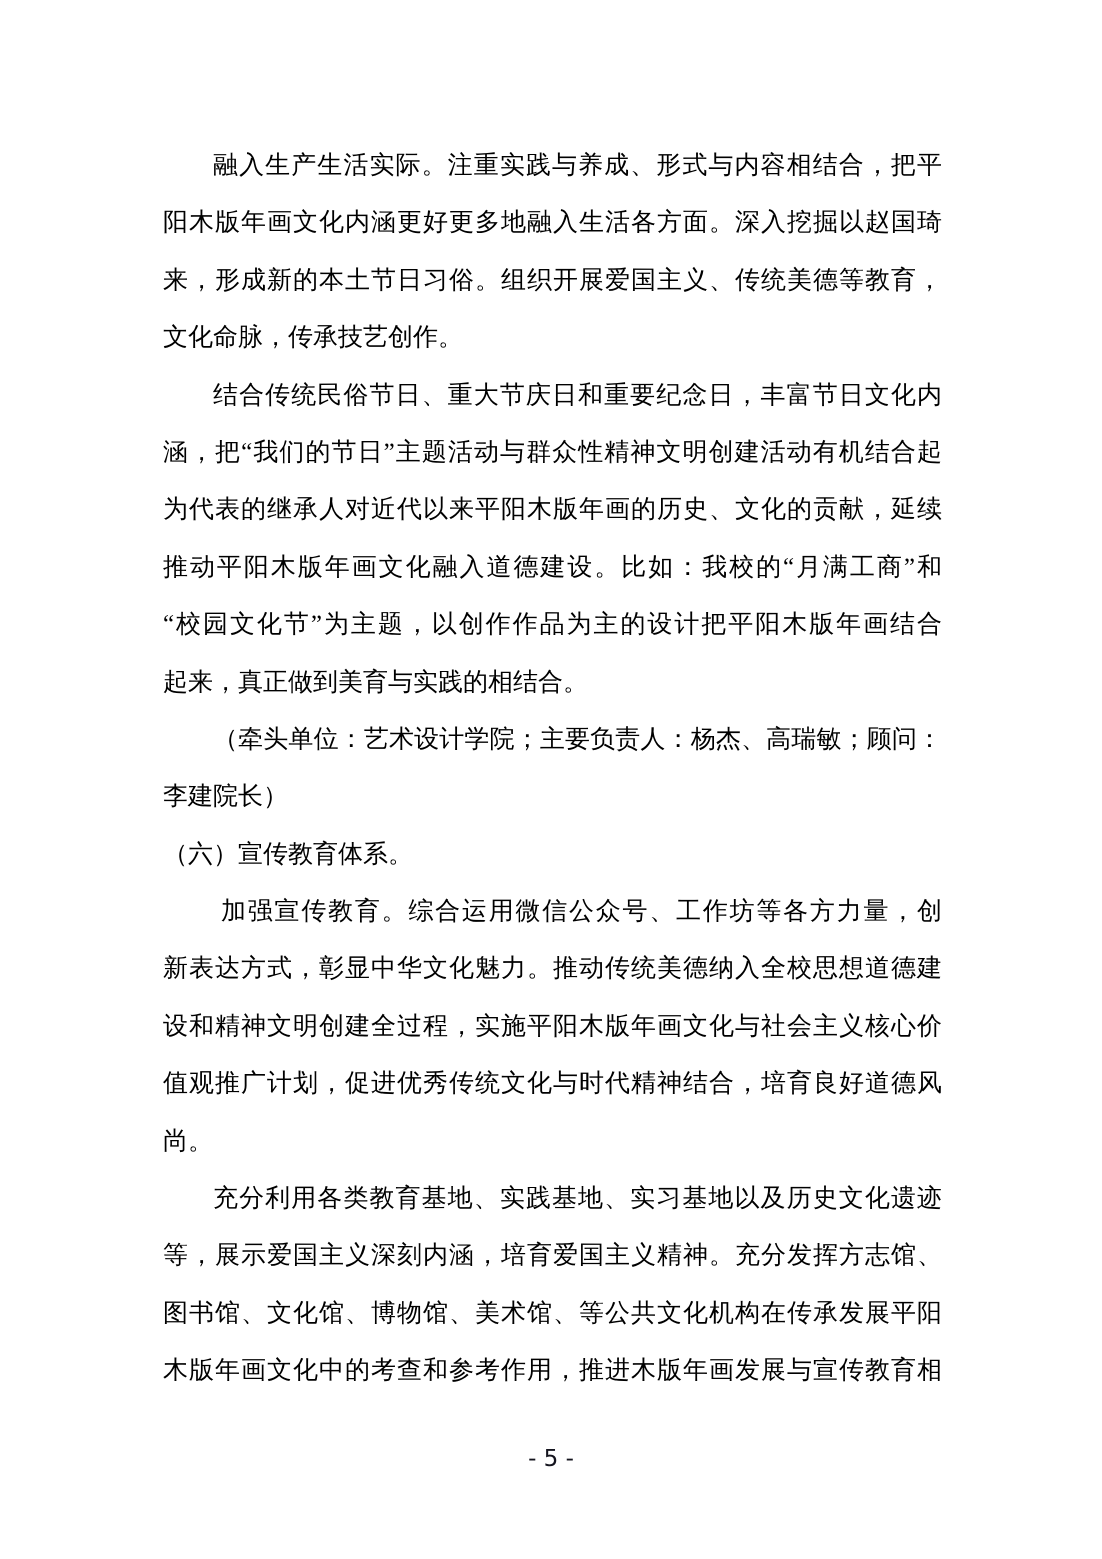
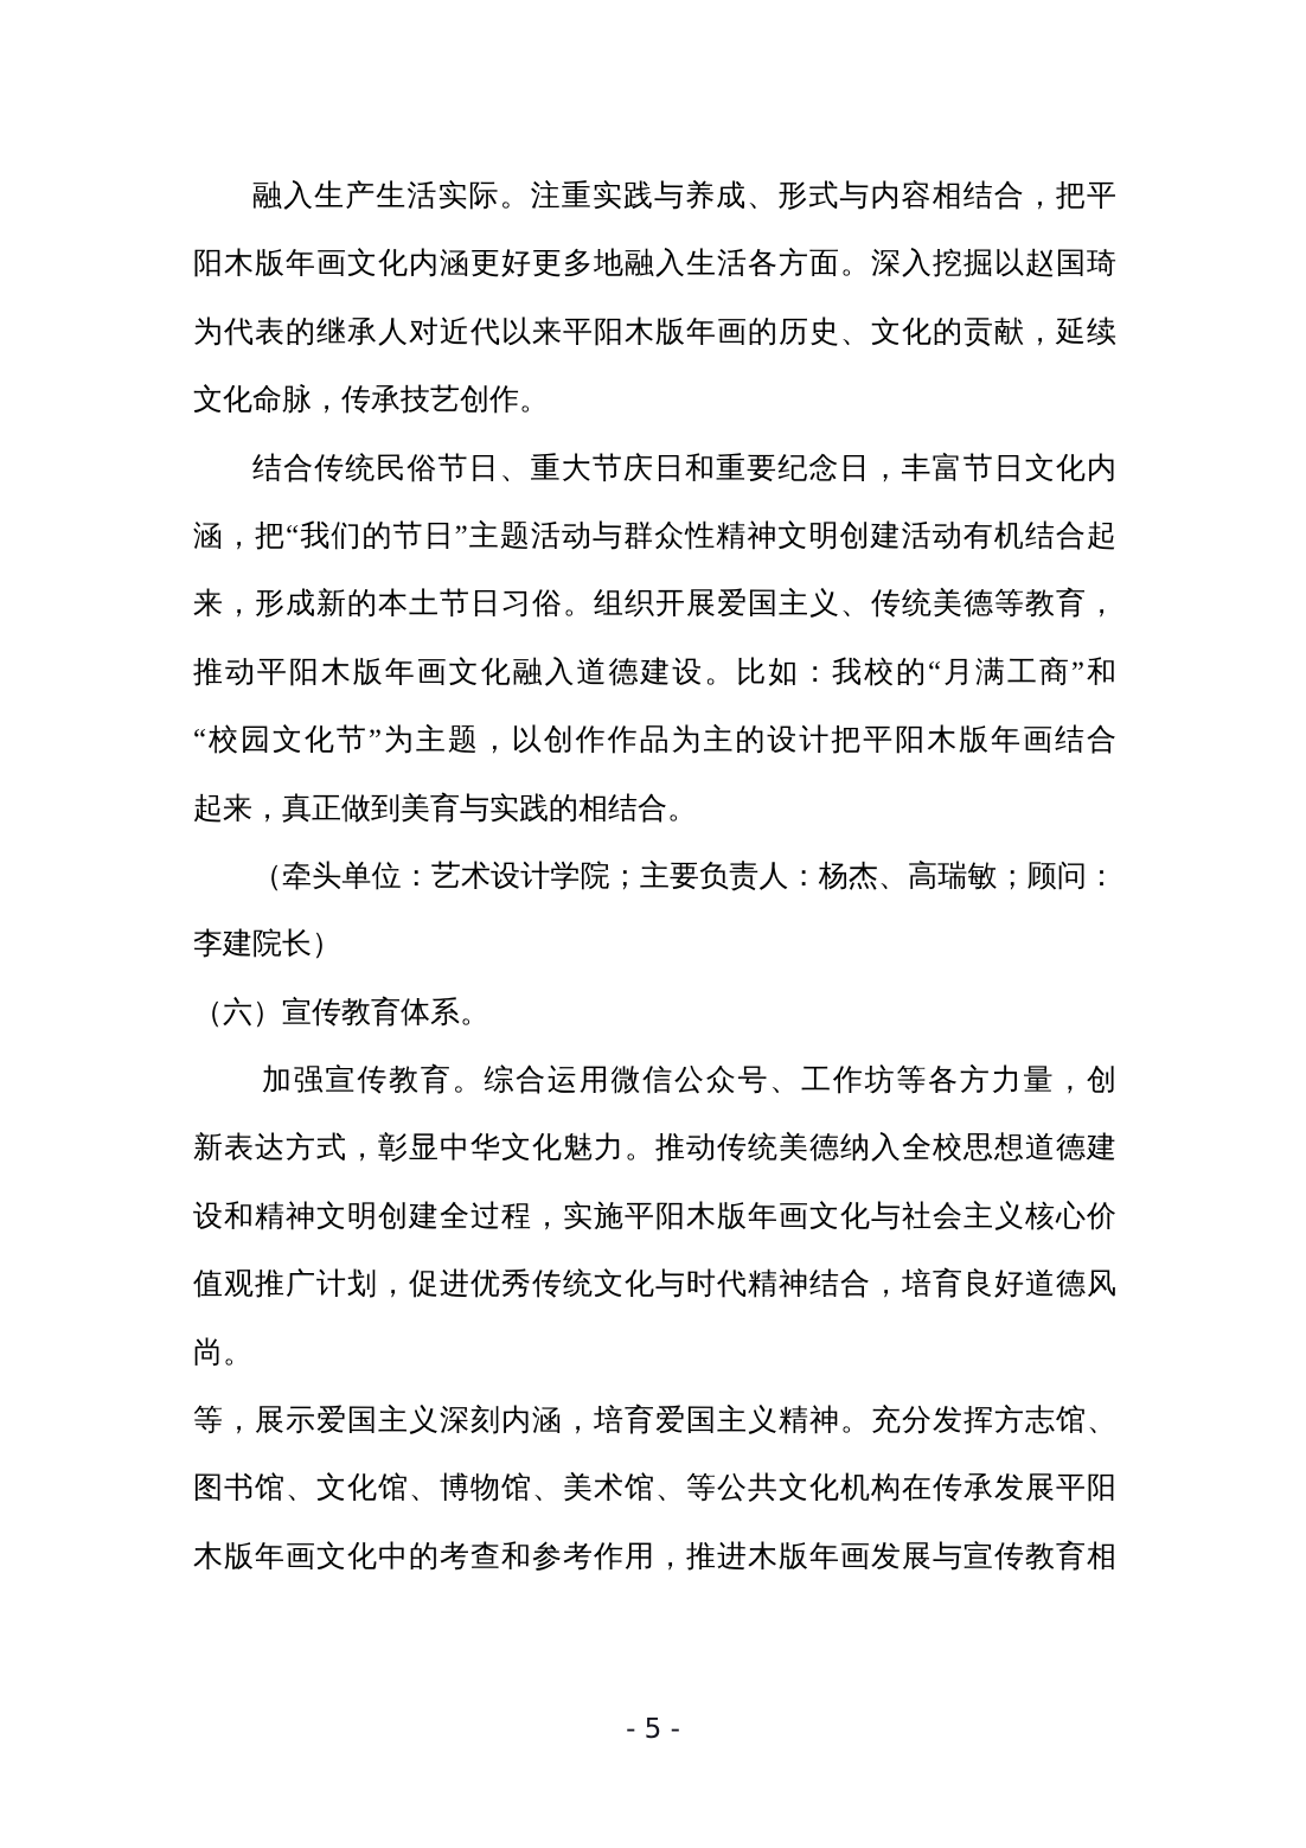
  融入生产生活实际。注重实践与养成、形式与内容相结合，把平
  阳木版年画文化内涵更好更多地融入生活各方面。深入挖掘以赵国琦
- 来，形成新的本土节日习俗。组织开展爱国主义、传统美德等教育，
+ 为代表的继承人对近代以来平阳木版年画的历史、文化的贡献，延续
  文化命脉，传承技艺创作。
  结合传统民俗节日、重大节庆日和重要纪念日，丰富节日文化内
  涵，把“我们的节日”主题活动与群众性精神文明创建活动有机结合起
- 为代表的继承人对近代以来平阳木版年画的历史、文化的贡献，延续
+ 来，形成新的本土节日习俗。组织开展爱国主义、传统美德等教育，
  推动平阳木版年画文化融入道德建设。比如：我校的“月满工商”和
  “校园文化节”为主题，以创作作品为主的设计把平阳木版年画结合
  起来，真正做到美育与实践的相结合。
  （牵头单位：艺术设计学院；主要负责人：杨杰、高瑞敏；顾问：
  李建院长）
  （六）宣传教育体系。
  加强宣传教育。综合运用微信公众号、工作坊等各方力量，创
  新表达方式，彰显中华文化魅力。推动传统美德纳入全校思想道德建
  设和精神文明创建全过程，实施平阳木版年画文化与社会主义核心价
  值观推广计划，促进优秀传统文化与时代精神结合，培育良好道德风
  尚。
- 充分利用各类教育基地、实践基地、实习基地以及历史文化遗迹
  等，展示爱国主义深刻内涵，培育爱国主义精神。充分发挥方志馆、
  图书馆、文化馆、博物馆、美术馆、等公共文化机构在传承发展平阳
  木版年画文化中的考查和参考作用，推进木版年画发展与宣传教育相
  - 5 -
